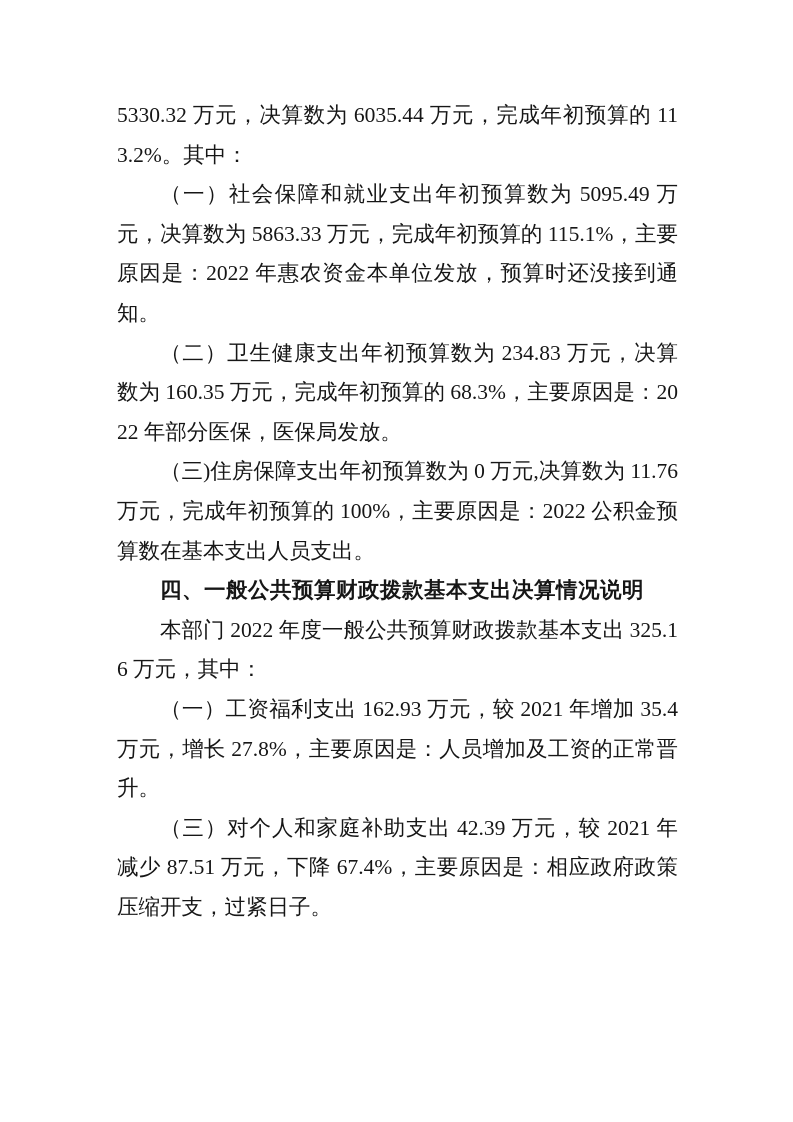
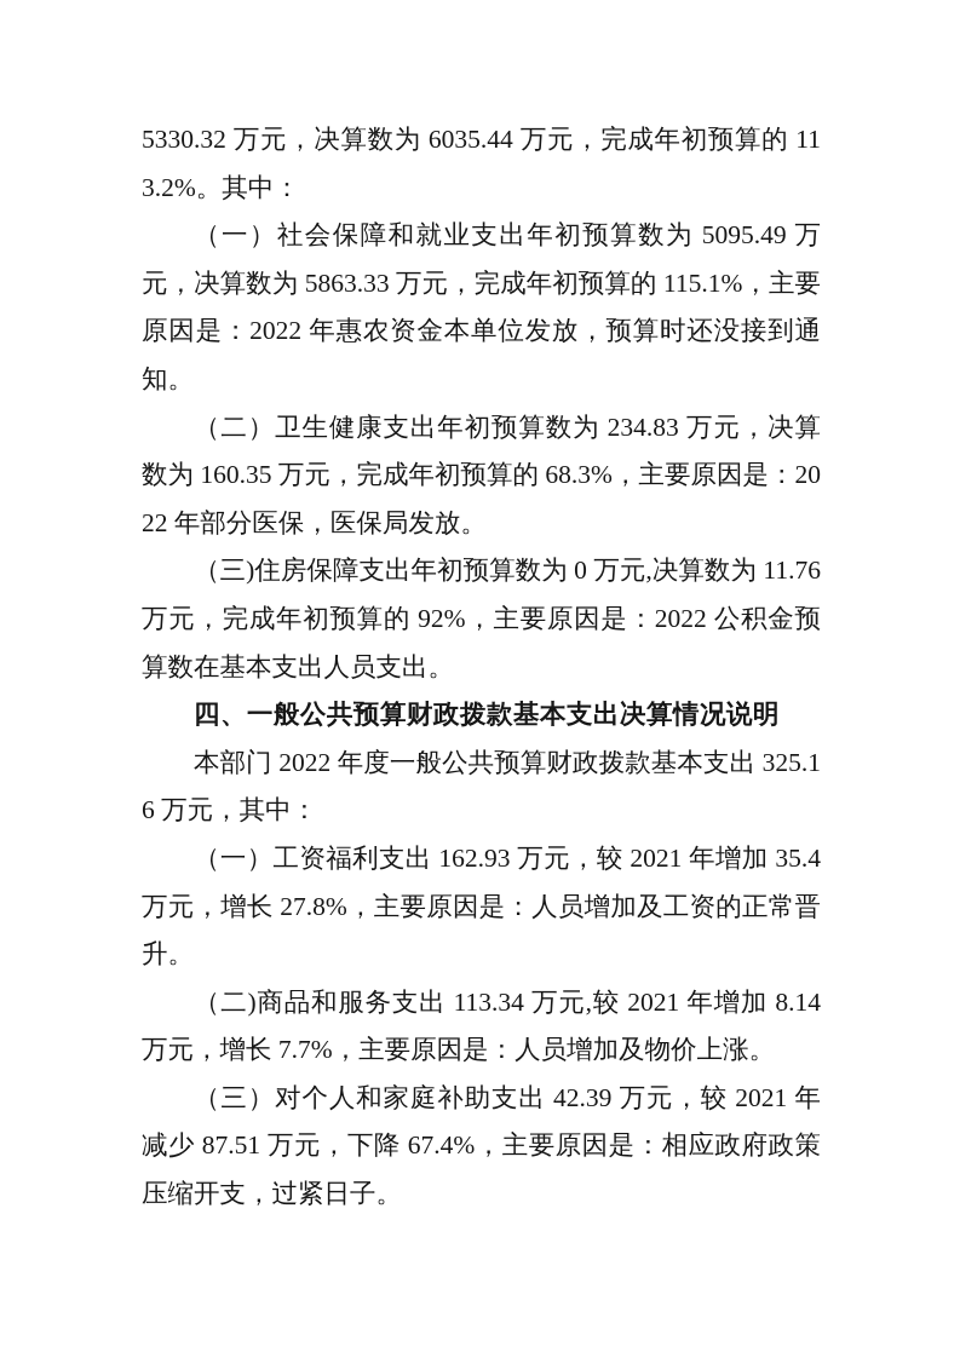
  5330.32 万元，决算数为 6035.44 万元，完成年初预算的 113.2%。其中：
  （一）社会保障和就业支出年初预算数为 5095.49 万元，决算数为 5863.33 万元，完成年初预算的 115.1%，主要原因是：2022 年惠农资金本单位发放，预算时还没接到通知。
  （二）卫生健康支出年初预算数为 234.83 万元，决算数为 160.35 万元，完成年初预算的 68.3%，主要原因是：2022 年部分医保，医保局发放。
- （三)住房保障支出年初预算数为 0 万元,决算数为 11.76 万元，完成年初预算的 100%，主要原因是：2022 公积金预算数在基本支出人员支出。
+ （三)住房保障支出年初预算数为 0 万元,决算数为 11.76 万元，完成年初预算的 92%，主要原因是：2022 公积金预算数在基本支出人员支出。
  四、一般公共预算财政拨款基本支出决算情况说明
  本部门 2022 年度一般公共预算财政拨款基本支出 325.16 万元，其中：
  （一）工资福利支出 162.93 万元，较 2021 年增加 35.4 万元，增长 27.8%，主要原因是：人员增加及工资的正常晋升。
+ （二)商品和服务支出 113.34 万元,较 2021 年增加 8.14 万元，增长 7.7%，主要原因是：人员增加及物价上涨。
  （三）对个人和家庭补助支出 42.39 万元，较 2021 年减少 87.51 万元，下降 67.4%，主要原因是：相应政府政策压缩开支，过紧日子。
